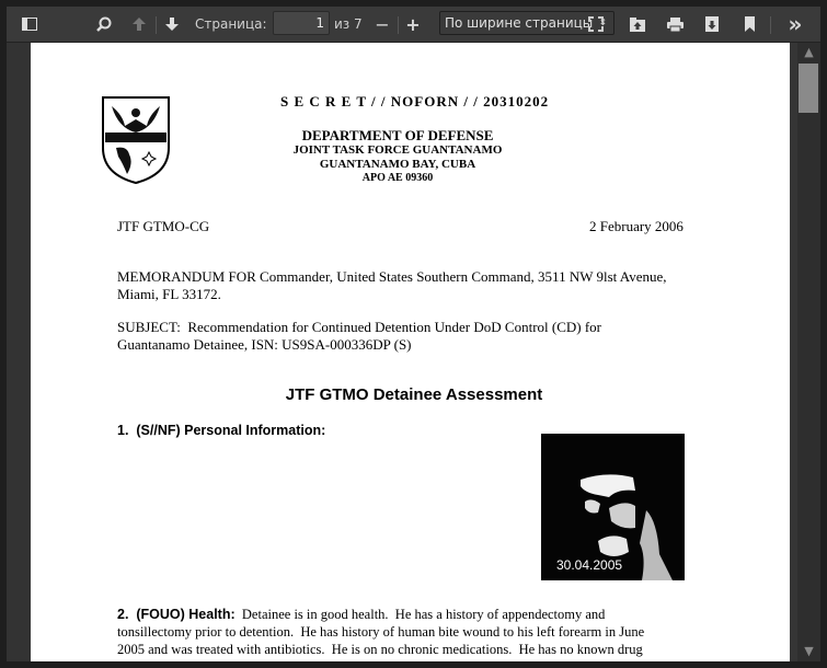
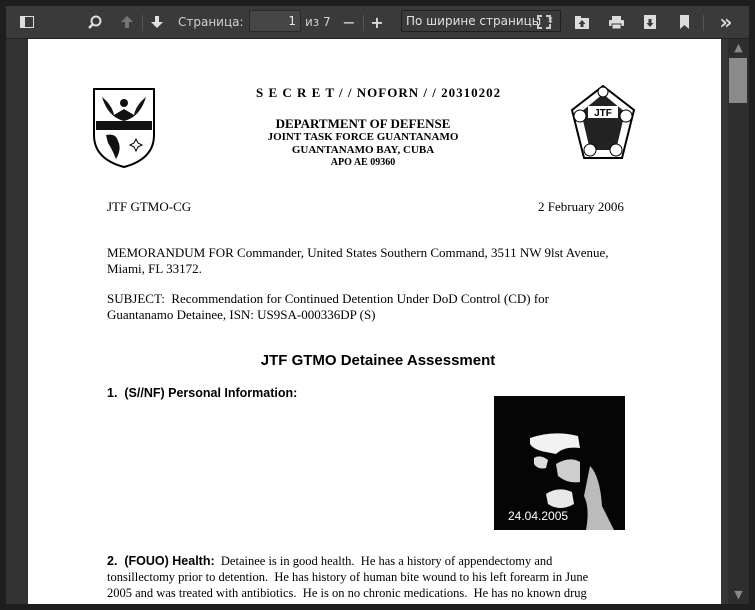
  Страница:
  1
  из 7
  −
  +
  По ширине страницы
  ⬍
  »
  S E C R E T / / NOFORN / / 20310202
  DEPARTMENT OF DEFENSE
  JOINT TASK FORCE GUANTANAMO
  GUANTANAMO BAY, CUBA
  APO AE 09360
+ JTF
  JTF GTMO-CG
  2 February 2006
  MEMORANDUM FOR Commander, United States Southern Command, 3511 NW 9lst Avenue,
  Miami, FL 33172.
  SUBJECT: Recommendation for Continued Detention Under DoD Control (CD) for
  Guantanamo Detainee, ISN: US9SA-000336DP (S)
  JTF GTMO Detainee Assessment
  1. (S//NF) Personal Information:
- 30.04.2005
+ 24.04.2005
  2. (FOUO) Health: Detainee is in good health. He has a history of appendectomy and
  tonsillectomy prior to detention. He has history of human bite wound to his left forearm in June
  2005 and was treated with antibiotics. He is on no chronic medications. He has no known drug
  ▲
  ▼
